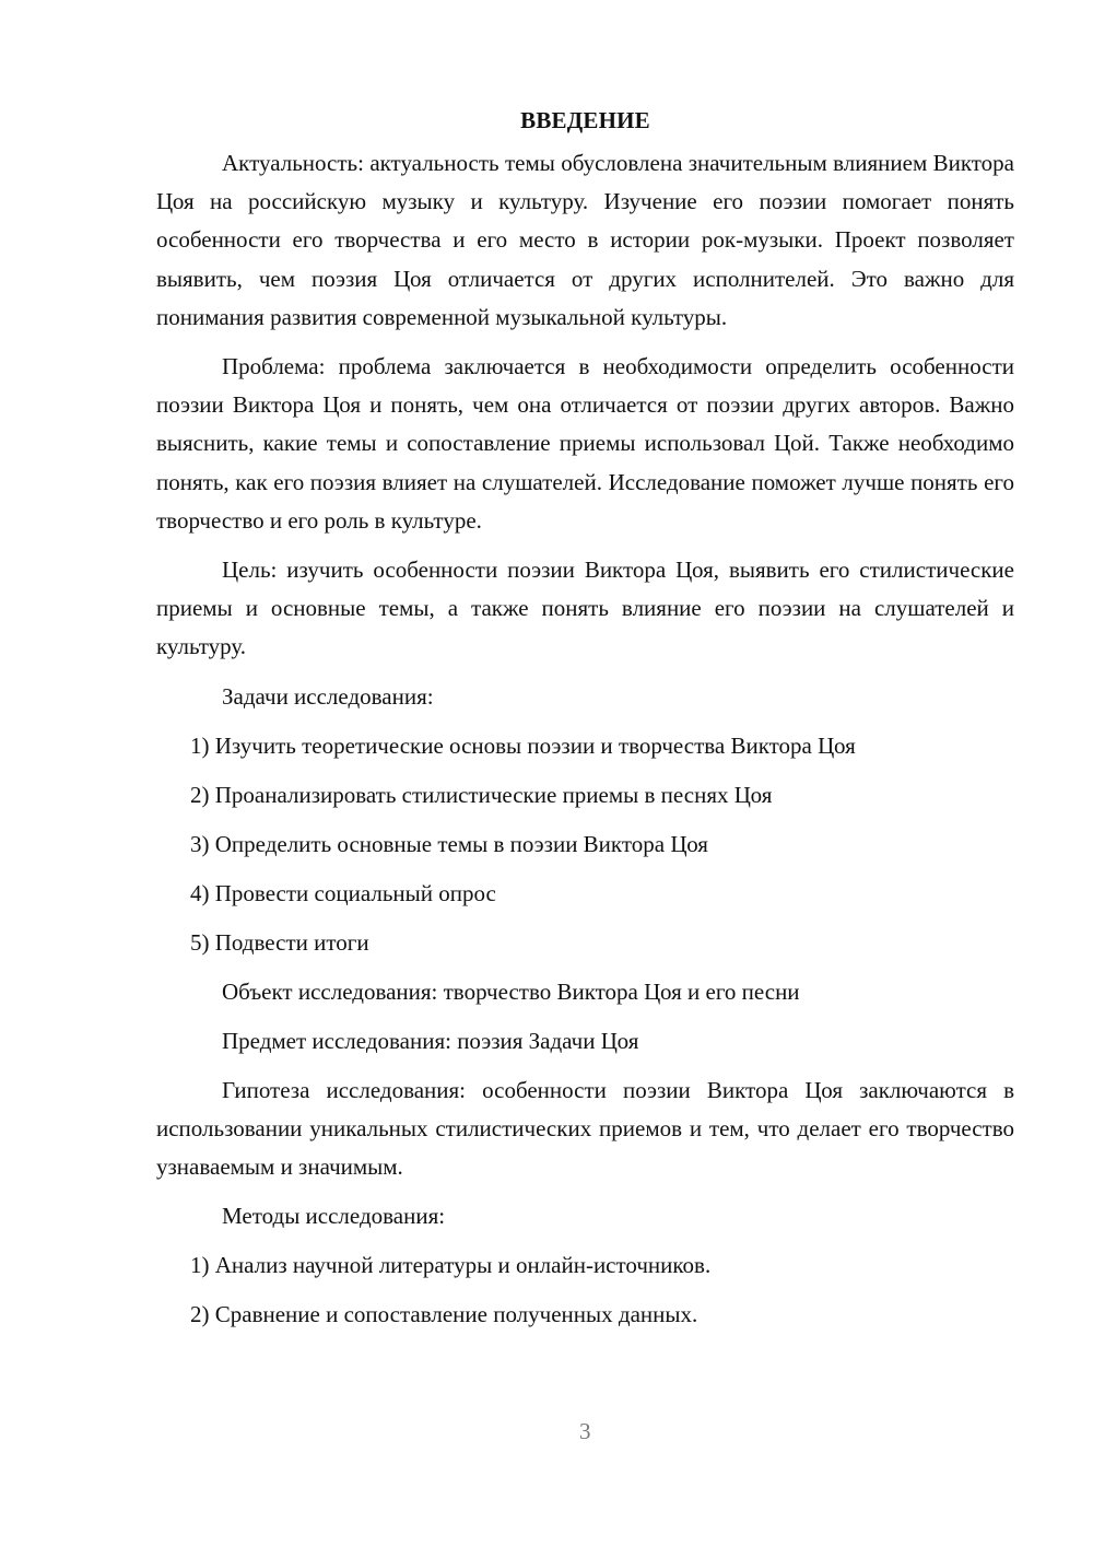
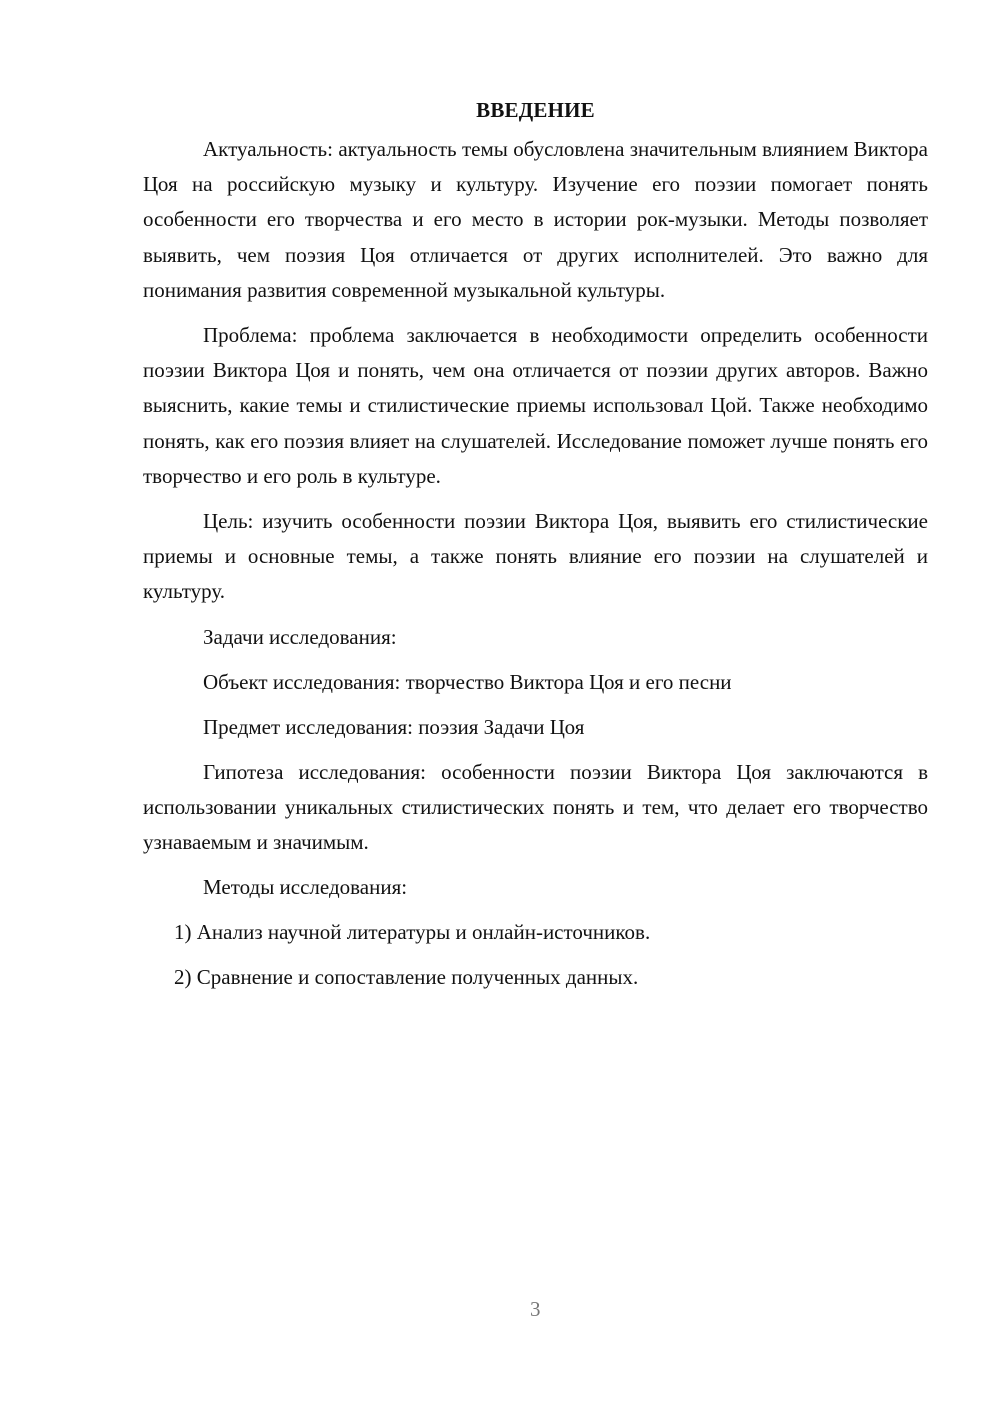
  ВВЕДЕНИЕ
- Актуальность: актуальность темы обусловлена значительным влиянием Виктора Цоя на российскую музыку и культуру. Изучение его поэзии помогает понять особенности его творчества и его место в истории рок-музыки. Проект позволяет выявить, чем поэзия Цоя отличается от других исполнителей. Это важно для понимания развития современной музыкальной культуры.
+ Актуальность: актуальность темы обусловлена значительным влиянием Виктора Цоя на российскую музыку и культуру. Изучение его поэзии помогает понять особенности его творчества и его место в истории рок-музыки. Методы позволяет выявить, чем поэзия Цоя отличается от других исполнителей. Это важно для понимания развития современной музыкальной культуры.
- Проблема: проблема заключается в необходимости определить особенности поэзии Виктора Цоя и понять, чем она отличается от поэзии других авторов. Важно выяснить, какие темы и сопоставление приемы использовал Цой. Также необходимо понять, как его поэзия влияет на слушателей. Исследование поможет лучше понять его творчество и его роль в культуре.
+ Проблема: проблема заключается в необходимости определить особенности поэзии Виктора Цоя и понять, чем она отличается от поэзии других авторов. Важно выяснить, какие темы и стилистические приемы использовал Цой. Также необходимо понять, как его поэзия влияет на слушателей. Исследование поможет лучше понять его творчество и его роль в культуре.
  Цель: изучить особенности поэзии Виктора Цоя, выявить его стилистические приемы и основные темы, а также понять влияние его поэзии на слушателей и культуру.
  Задачи исследования:
- 1) Изучить теоретические основы поэзии и творчества Виктора Цоя
- 2) Проанализировать стилистические приемы в песнях Цоя
- 3) Определить основные темы в поэзии Виктора Цоя
- 4) Провести социальный опрос
- 5) Подвести итоги
  Объект исследования: творчество Виктора Цоя и его песни
  Предмет исследования: поэзия Задачи Цоя
- Гипотеза исследования: особенности поэзии Виктора Цоя заключаются в использовании уникальных стилистических приемов и тем, что делает его творчество узнаваемым и значимым.
+ Гипотеза исследования: особенности поэзии Виктора Цоя заключаются в использовании уникальных стилистических понять и тем, что делает его творчество узнаваемым и значимым.
  Методы исследования:
  1) Анализ научной литературы и онлайн-источников.
  2) Сравнение и сопоставление полученных данных.
  3
